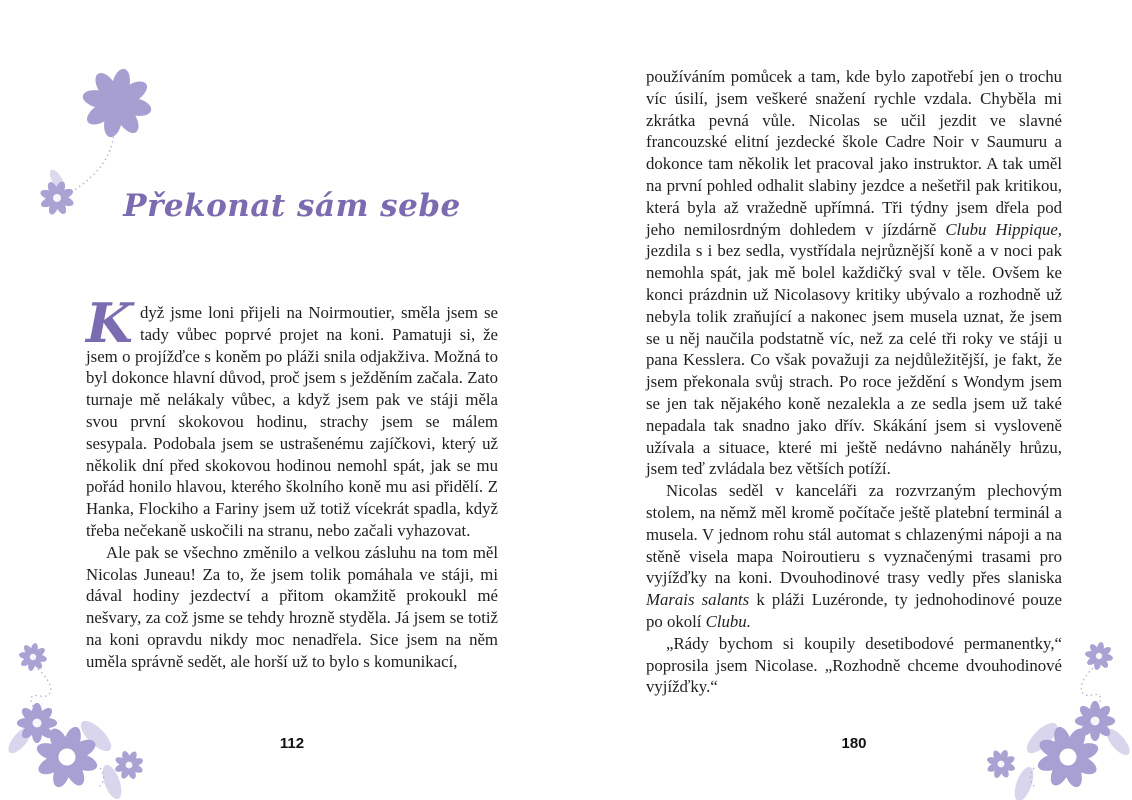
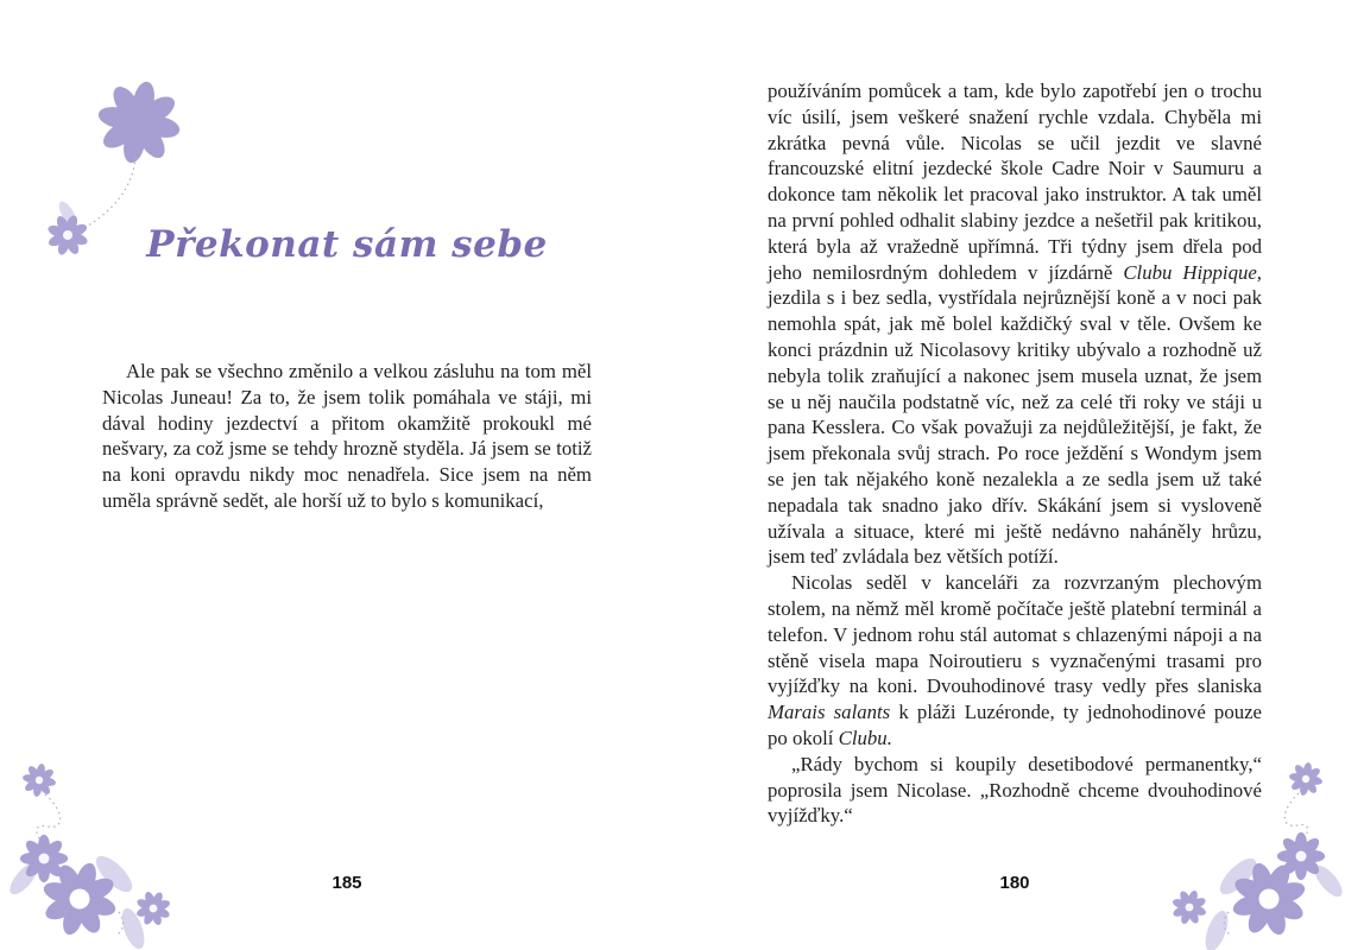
  Překonat sám sebe
- K
- dyž jsme loni přijeli na Noirmoutier, směla jsem se tady vůbec poprvé projet na koni. Pamatuji si, že jsem o projížďce s koněm po pláži snila odjakživa. Možná to byl dokonce hlavní důvod, proč jsem s ježděním začala. Zato turnaje mě nelákaly vůbec, a když jsem pak ve stáji měla svou první skokovou hodinu, strachy jsem se málem sesypala. Podobala jsem se ustrašenému zajíčkovi, který už několik dní před skokovou hodinou nemohl spát, jak se mu pořád honilo hlavou, kterého školního koně mu asi přidělí. Z Hanka, Flockiho a Fariny jsem už totiž vícekrát spadla, když třeba nečekaně uskočili na stranu, nebo začali vyhazovat.
  Ale pak se všechno změnilo a velkou zásluhu na tom měl Nicolas Juneau! Za to, že jsem tolik pomáhala ve stáji, mi dával hodiny jezdectví a přitom okamžitě prokoukl mé nešvary, za což jsme se tehdy hrozně styděla. Já jsem se totiž na koni opravdu nikdy moc nenadřela. Sice jsem na něm uměla správně sedět, ale horší už to bylo s komunikací,
- 112
+ 185
  používáním pomůcek a tam, kde bylo zapotřebí jen o trochu víc úsilí, jsem veškeré snažení rychle vzdala. Chyběla mi zkrátka pevná vůle. Nicolas se učil jezdit ve slavné francouzské elitní jezdecké škole Cadre Noir v Saumuru a dokonce tam několik let pracoval jako instruktor. A tak uměl na první pohled odhalit slabiny jezdce a nešetřil pak kritikou, která byla až vražedně upřímná. Tři týdny jsem dřela pod jeho nemilosrdným dohledem v jízdárně Clubu Hippique, jezdila s i bez sedla, vystřídala nejrůznější koně a v noci pak nemohla spát, jak mě bolel každičký sval v těle. Ovšem ke konci prázdnin už Nicolasovy kritiky ubývalo a rozhodně už nebyla tolik zraňující a nakonec jsem musela uznat, že jsem se u něj naučila podstatně víc, než za celé tři roky ve stáji u pana Kesslera. Co však považuji za nejdůležitější, je fakt, že jsem překonala svůj strach. Po roce ježdění s Wondym jsem se jen tak nějakého koně nezalekla a ze sedla jsem už také nepadala tak snadno jako dřív. Skákání jsem si vysloveně užívala a situace, které mi ještě nedávno naháněly hrůzu, jsem teď zvládala bez větších potíží.
- Nicolas seděl v kanceláři za rozvrzaným plechovým stolem, na němž měl kromě počítače ještě platební terminál a musela. V jednom rohu stál automat s chlazenými nápoji a na stěně visela mapa Noiroutieru s vyznačenými trasami pro vyjížďky na koni. Dvouhodinové trasy vedly přes slaniska Marais salants k pláži Luzéronde, ty jednohodinové pouze po okolí Clubu.
+ Nicolas seděl v kanceláři za rozvrzaným plechovým stolem, na němž měl kromě počítače ještě platební terminál a telefon. V jednom rohu stál automat s chlazenými nápoji a na stěně visela mapa Noiroutieru s vyznačenými trasami pro vyjížďky na koni. Dvouhodinové trasy vedly přes slaniska Marais salants k pláži Luzéronde, ty jednohodinové pouze po okolí Clubu.
  „Rády bychom si koupily desetibodové permanentky,“ poprosila jsem Nicolase. „Rozhodně chceme dvouhodinové vyjížďky.“
  180
